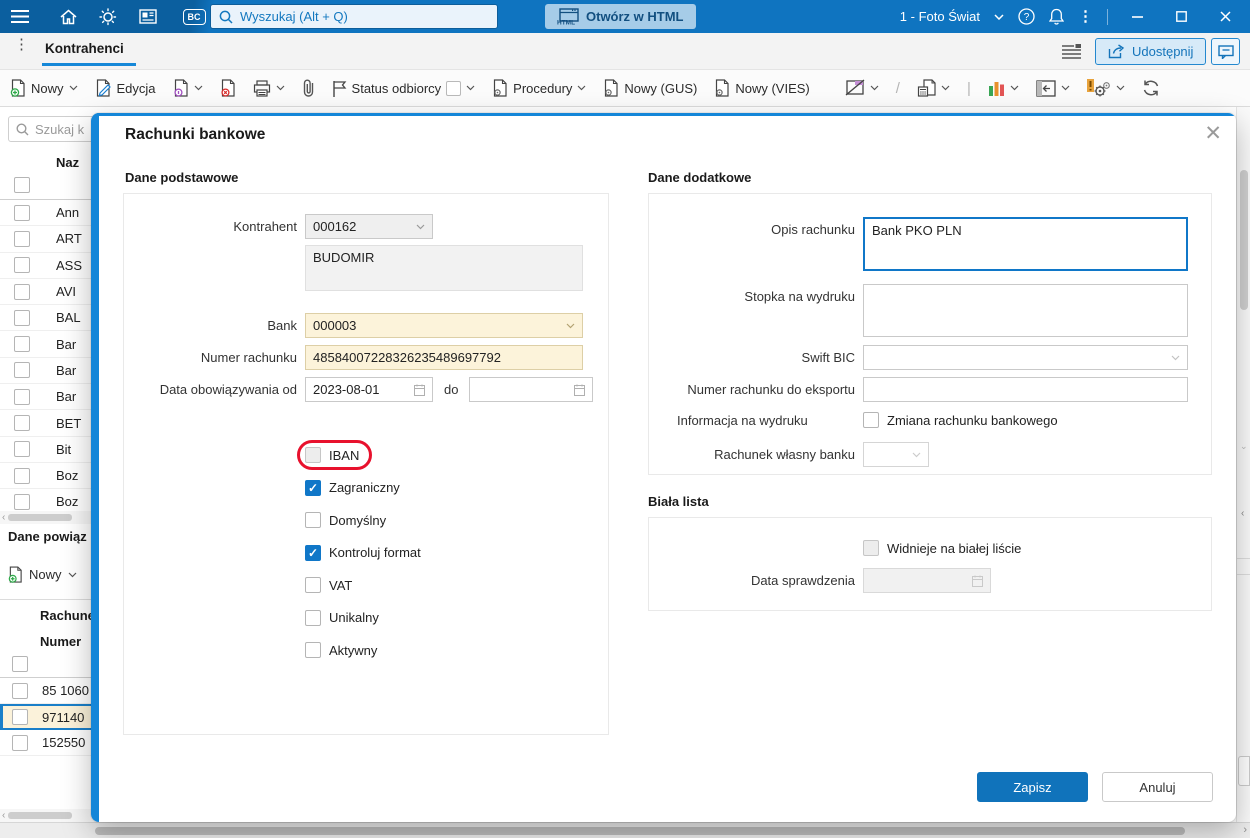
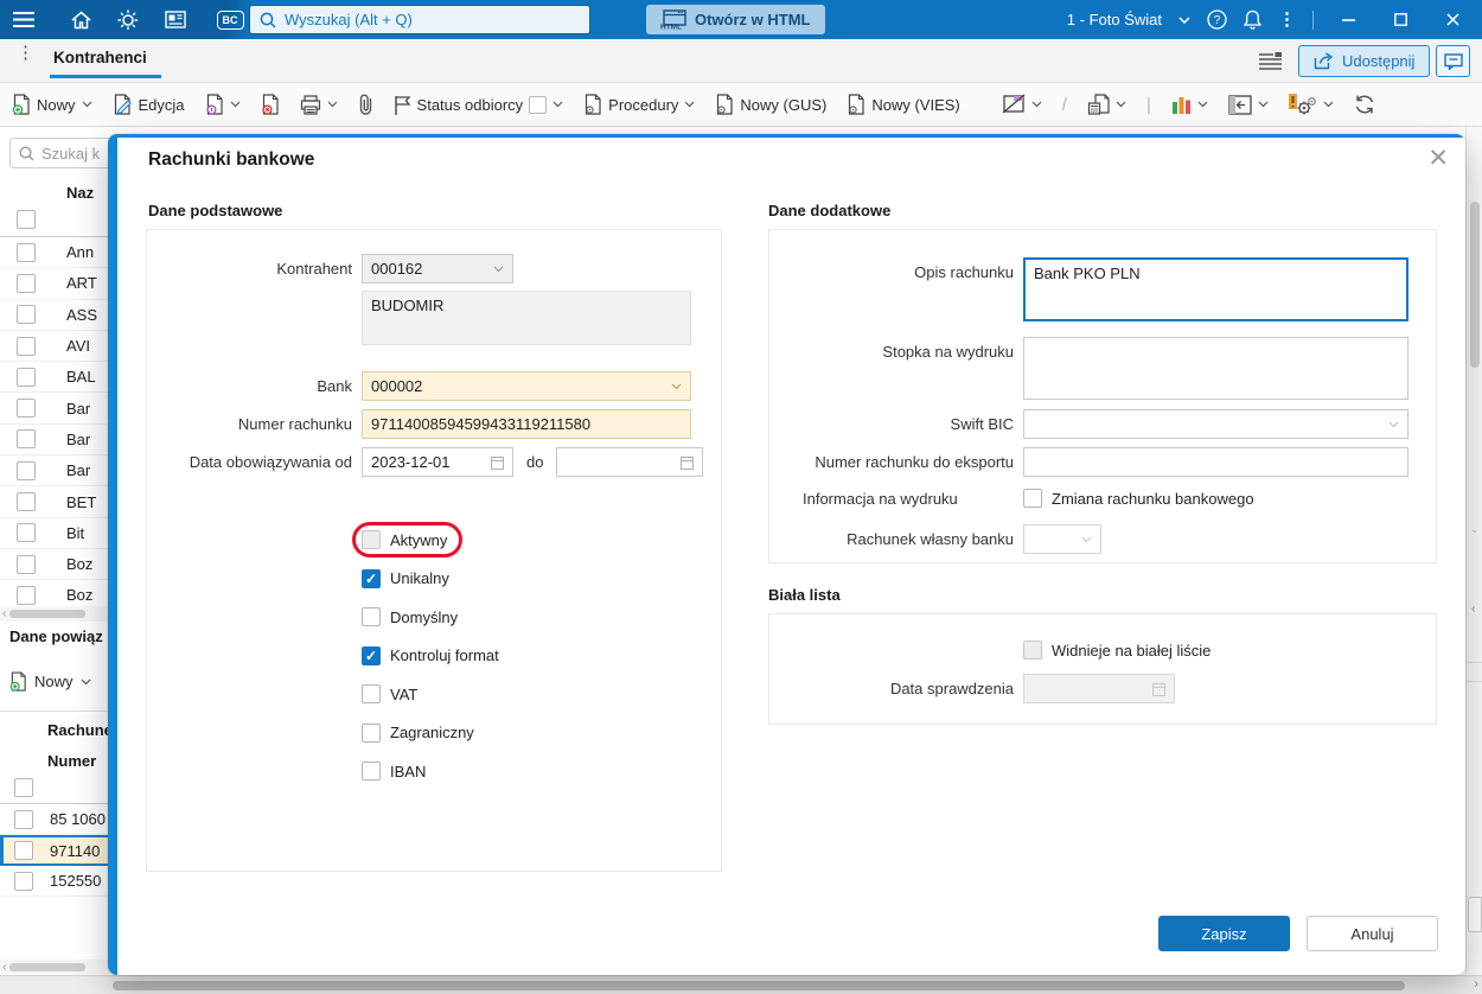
  BC
  Wyszukaj (Alt + Q)
  Otwórz w HTML
  1 - Foto Świat
  ?
  ⋮
  ⋮
  Kontrahenci
  Udostępnij
  Nowy
  Edycja
  Status odbiorcy
  Procedury
  Nowy (GUS)
  Nowy (VIES)
  /
  |
  Szukaj k
  Naz
  Ann
  ART
  ASS
  AVI
  BAL
  Bar
  Bar
  Bar
  BET
  Bit
  Boz
  Boz
  ‹
  Dane powiąz
  Nowy
  Rachun
  Numer
  85 1060
  971140
  152550
  ‹
  ⌄
  ‹
  ›
  Rachunki bankowe
  ✕
  Dane podstawowe
  Kontrahent
  000162
  BUDOMIR
  Bank
- 000003
+ 000002
  Numer rachunku
- 48584007228326235489697792
+ 97114008594599433119211580
  Data obowiązywania od
- 2023-08-01
+ 2023-12-01
  do
- IBAN
+ Aktywny
- Zagraniczny
+ Unikalny
  Domyślny
  Kontroluj format
  VAT
- Unikalny
+ Zagraniczny
- Aktywny
+ IBAN
  Dane dodatkowe
  Opis rachunku
  Bank PKO PLN
  Stopka na wydruku
  Swift BIC
  Numer rachunku do eksportu
  Informacja na wydruku
  Zmiana rachunku bankowego
  Rachunek własny banku
  Biała lista
  Widnieje na białej liście
  Data sprawdzenia
  Zapisz
  Anuluj
